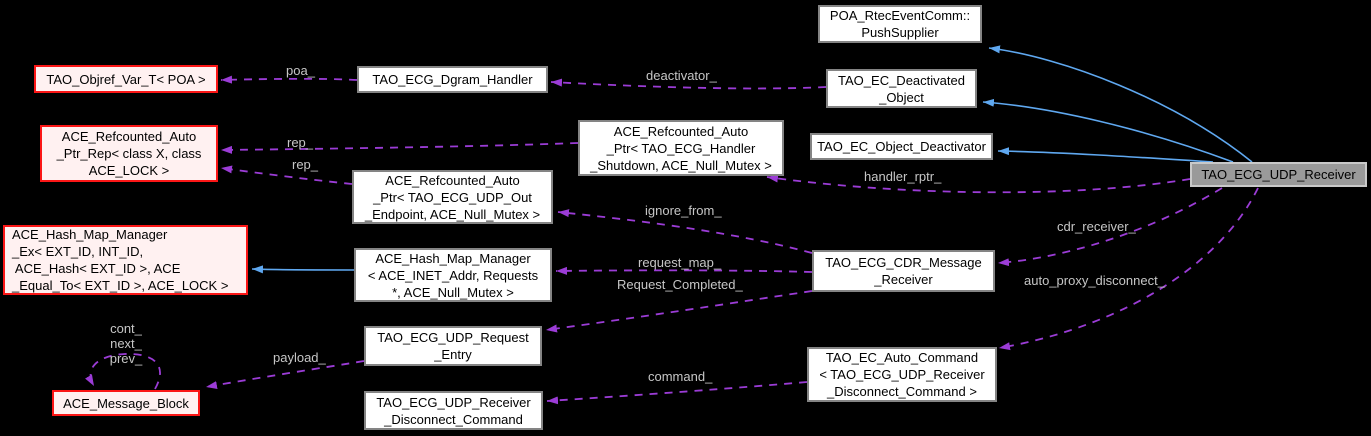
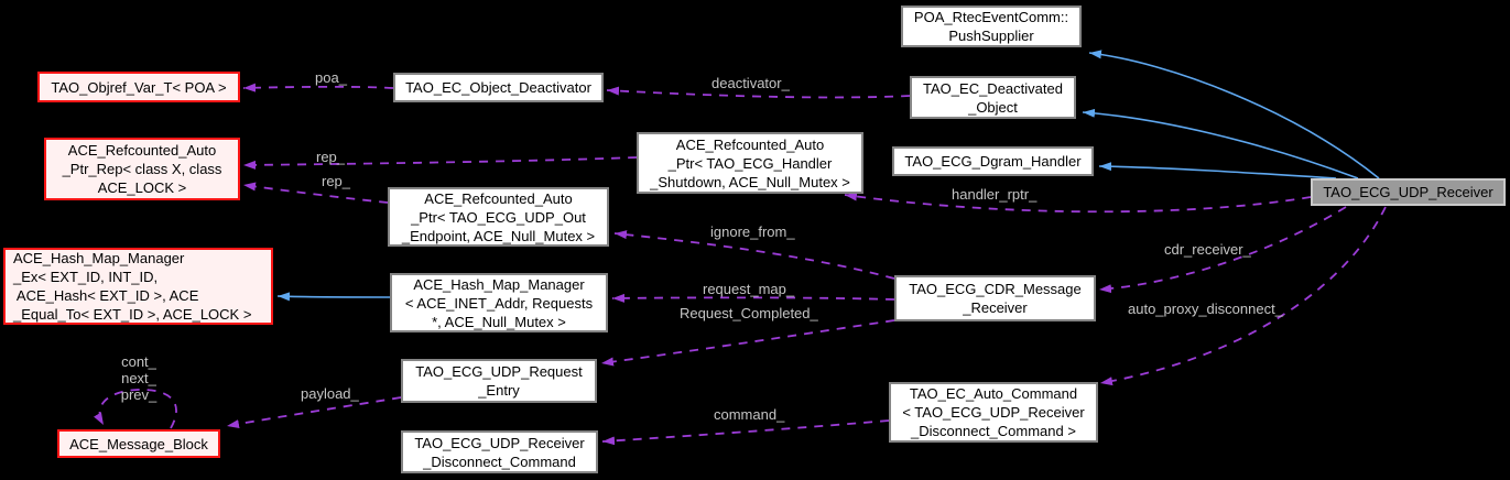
  TAO_Objref_Var_T< POA >
  ACE_Refcounted_Auto
  _Ptr_Rep< class X, class
  ACE_LOCK >
  ACE_Hash_Map_Manager
  _Ex< EXT_ID, INT_ID,
  ACE_Hash< EXT_ID >, ACE
  _Equal_To< EXT_ID >, ACE_LOCK >
  ACE_Message_Block
- TAO_ECG_Dgram_Handler
+ TAO_EC_Object_Deactivator
  ACE_Refcounted_Auto
  _Ptr< TAO_ECG_Handler
  _Shutdown, ACE_Null_Mutex >
  ACE_Refcounted_Auto
  _Ptr< TAO_ECG_UDP_Out
  _Endpoint, ACE_Null_Mutex >
  ACE_Hash_Map_Manager
  < ACE_INET_Addr, Requests
  *, ACE_Null_Mutex >
  TAO_ECG_UDP_Request
  _Entry
  TAO_ECG_UDP_Receiver
  _Disconnect_Command
  POA_RtecEventComm::
  PushSupplier
  TAO_EC_Deactivated
  _Object
- TAO_EC_Object_Deactivator
+ TAO_ECG_Dgram_Handler
  TAO_ECG_CDR_Message
  _Receiver
  TAO_ECG_UDP_Receiver
  TAO_EC_Auto_Command
  < TAO_ECG_UDP_Receiver
  _Disconnect_Command >
  poa_
  deactivator_
  rep_
  rep_
  handler_rptr_
  ignore_from_
  cdr_receiver_
  auto_proxy_disconnect_
  request_map_
  Request_Completed_
  command_
  payload_
  cont_
  next_
  prev_
